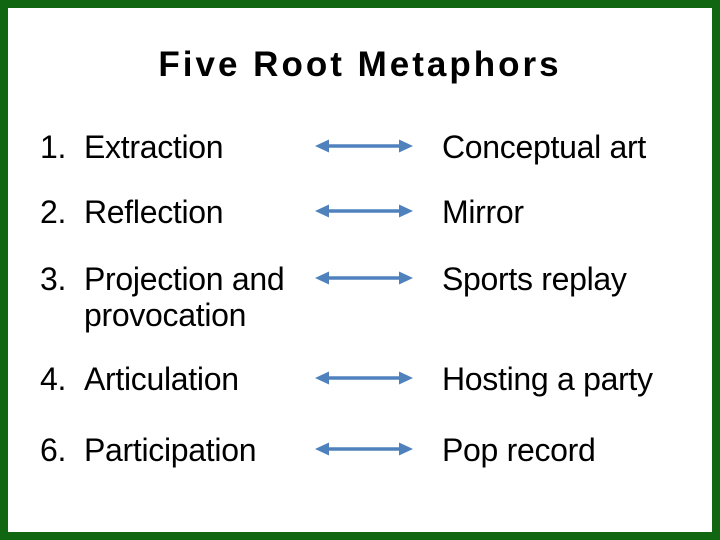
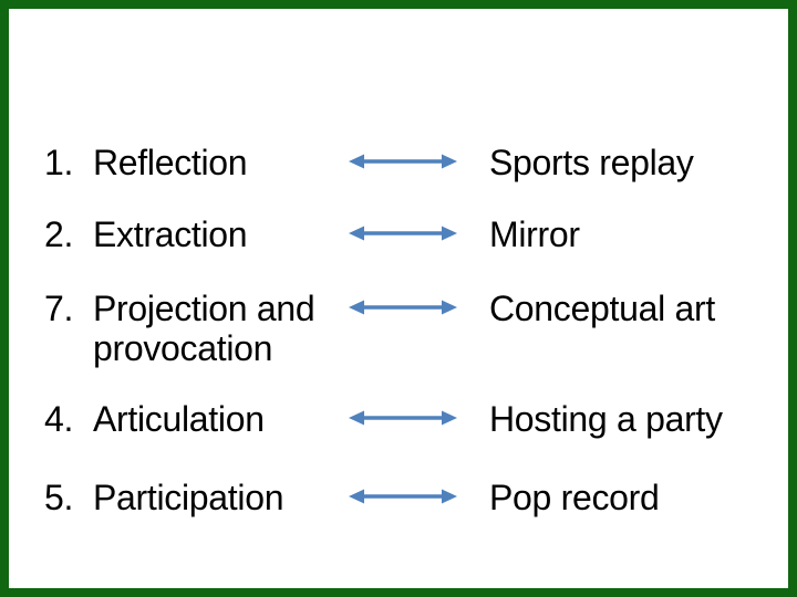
- Five Root Metaphors
  1.
- Extraction
+ Reflection
- Conceptual art
+ Sports replay
  2.
- Reflection
+ Extraction
  Mirror
- 3.
+ 7.
  Projection and provocation
- Sports replay
+ Conceptual art
  4.
  Articulation
  Hosting a party
- 6.
+ 5.
  Participation
  Pop record
